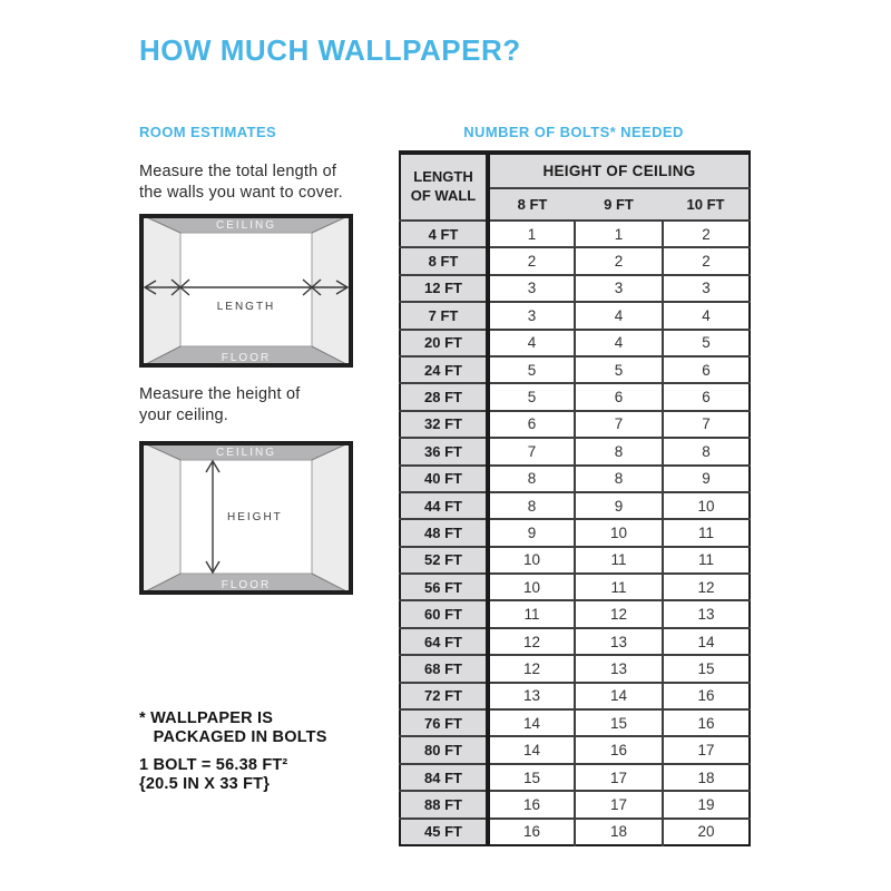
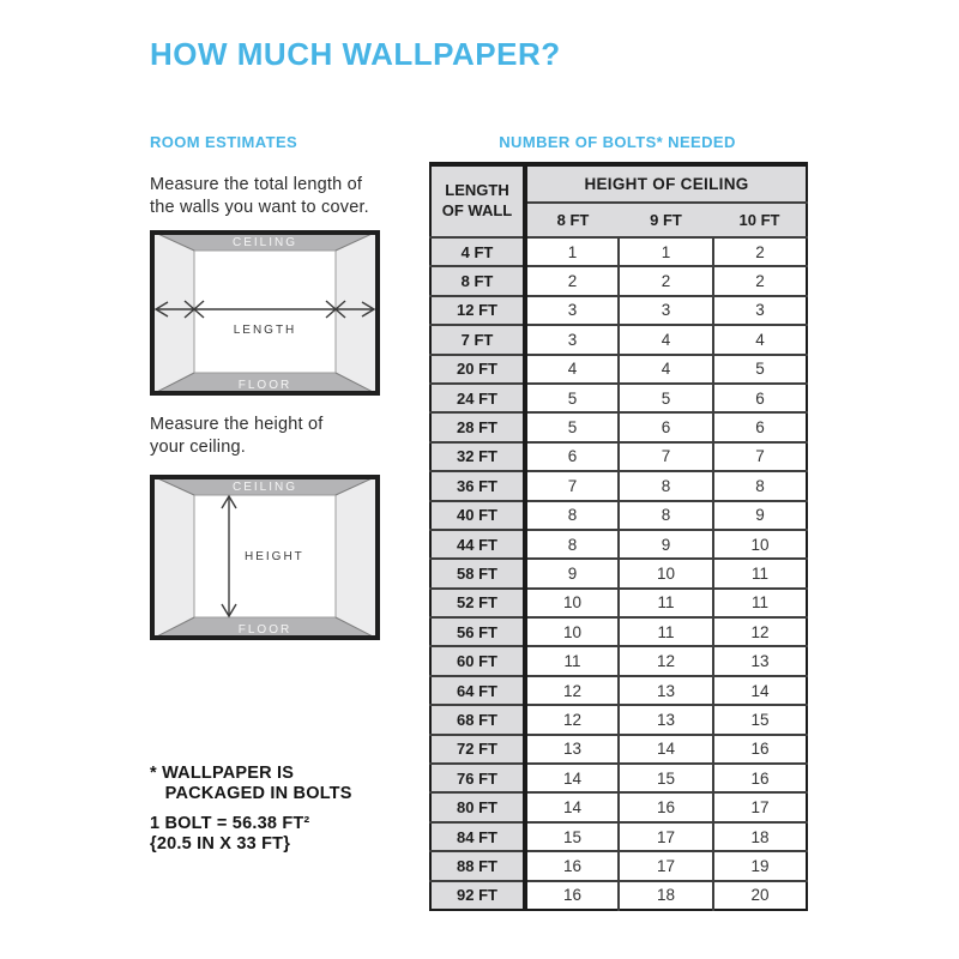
  HOW MUCH WALLPAPER?
  ROOM ESTIMATES
  Measure the total length of
  the walls you want to cover.
  CEILING
  FLOOR
  LENGTH
  Measure the height of
  your ceiling.
  CEILING
  FLOOR
  HEIGHT
  * WALLPAPER IS
  PACKAGED IN BOLTS
  1 BOLT = 56.38 FT²
  {20.5 IN X 33 FT}
  NUMBER OF BOLTS* NEEDED
  LENGTH OF WALL	HEIGHT OF CEILING
  8 FT	9 FT	10 FT
  4 FT	1	1	2
  8 FT	2	2	2
  12 FT	3	3	3
  7 FT	3	4	4
  20 FT	4	4	5
  24 FT	5	5	6
  28 FT	5	6	6
  32 FT	6	7	7
  36 FT	7	8	8
  40 FT	8	8	9
  44 FT	8	9	10
- 48 FT	9	10	11
+ 58 FT	9	10	11
  52 FT	10	11	11
  56 FT	10	11	12
  60 FT	11	12	13
  64 FT	12	13	14
  68 FT	12	13	15
  72 FT	13	14	16
  76 FT	14	15	16
  80 FT	14	16	17
  84 FT	15	17	18
  88 FT	16	17	19
- 45 FT	16	18	20
+ 92 FT	16	18	20
